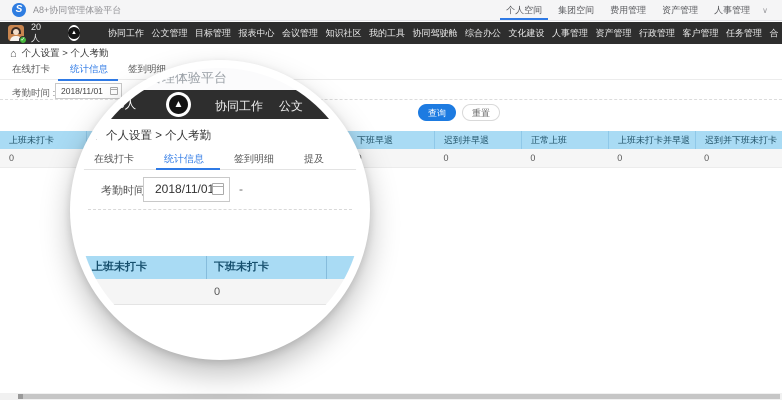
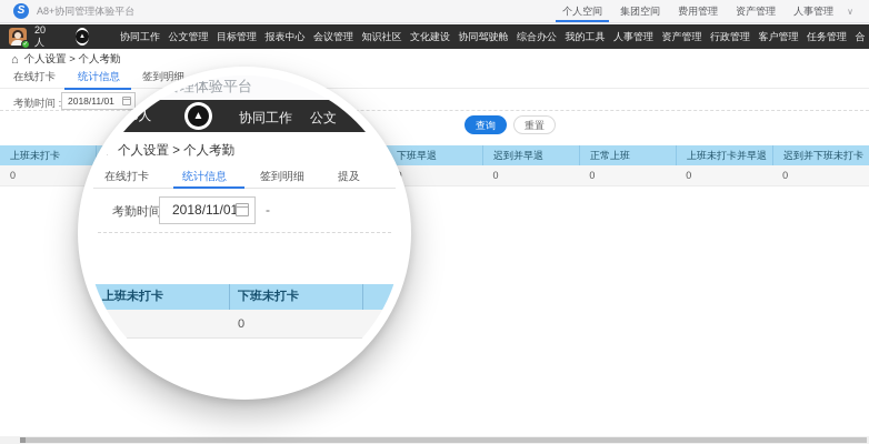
  S
  A8+协同管理体验平台
  个人空间
  集团空间
  费用管理
  资产管理
  人事管理
  ∨
  20人
  协同工作
  公文管理
  目标管理
  报表中心
  会议管理
  知识社区
- 我的工具
+ 文化建设
  协同驾驶舱
  综合办公
- 文化建设
+ 我的工具
  人事管理
  资产管理
  行政管理
  客户管理
  任务管理
  合
  ⌂
  个人设置 > 个人考勤
  在线打卡
  考勤时间 :
  查询
  重置
  上班未打卡
  下班早退
  迟到并早退
  正常上班
  上班未打卡并早退
  迟到并下班未打卡
  0
  0
  0
  0
  0
  同管理体验平台
  20人
  ▲
  协同工作
  公文
  ⌂
  个人设置 > 个人考勤
  在线打卡
  统计信息
  签到明细
  提及
  考勤时间
  2018/11/01
  -
  上班未打卡
  下班未打卡
  0
  0
